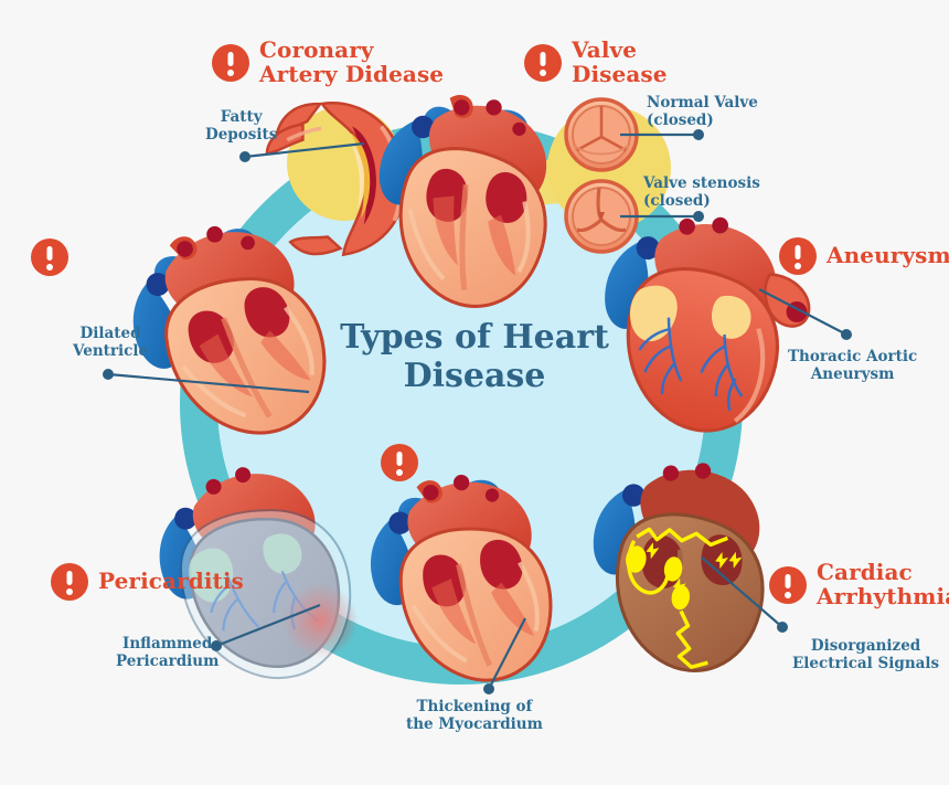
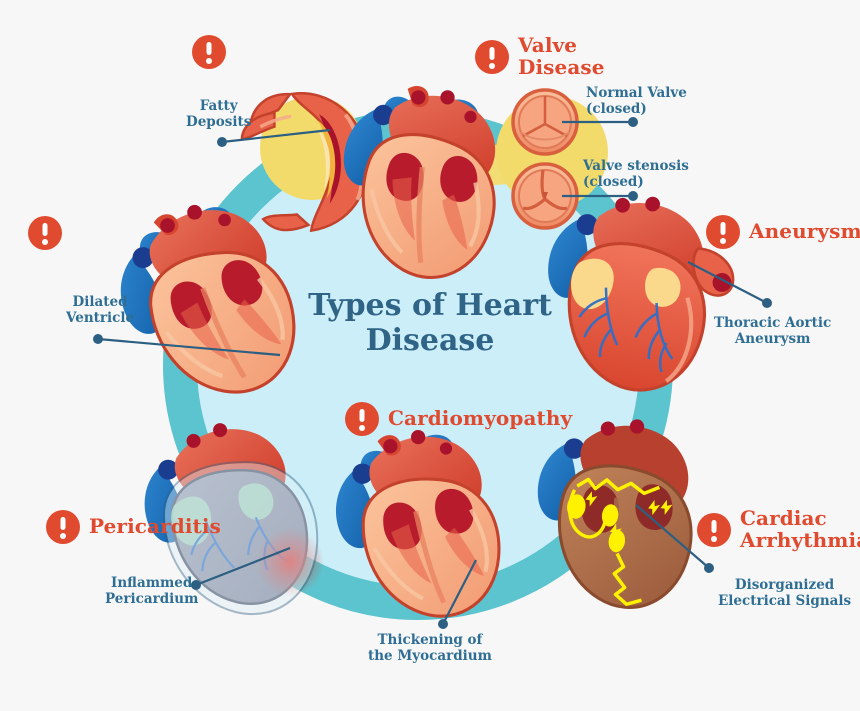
- Coronary
- Artery Didease
  Valve
  Disease
  Aneurysm
+ Cardiomyopathy
  Pericarditis
  Cardiac
  Arrhythmi
  Fatty
  Deposits
  Normal Valve
  (closed)
  Valve stenosis
  (closed)
  Dilated
  Ventricle
  Thoracic Aortic
  Aneurysm
  Thickening of
  the Myocardium
  Inflammed
  Pericardium
  Disorganized
  Electrical Signals
  Types of Heart
  Disease
